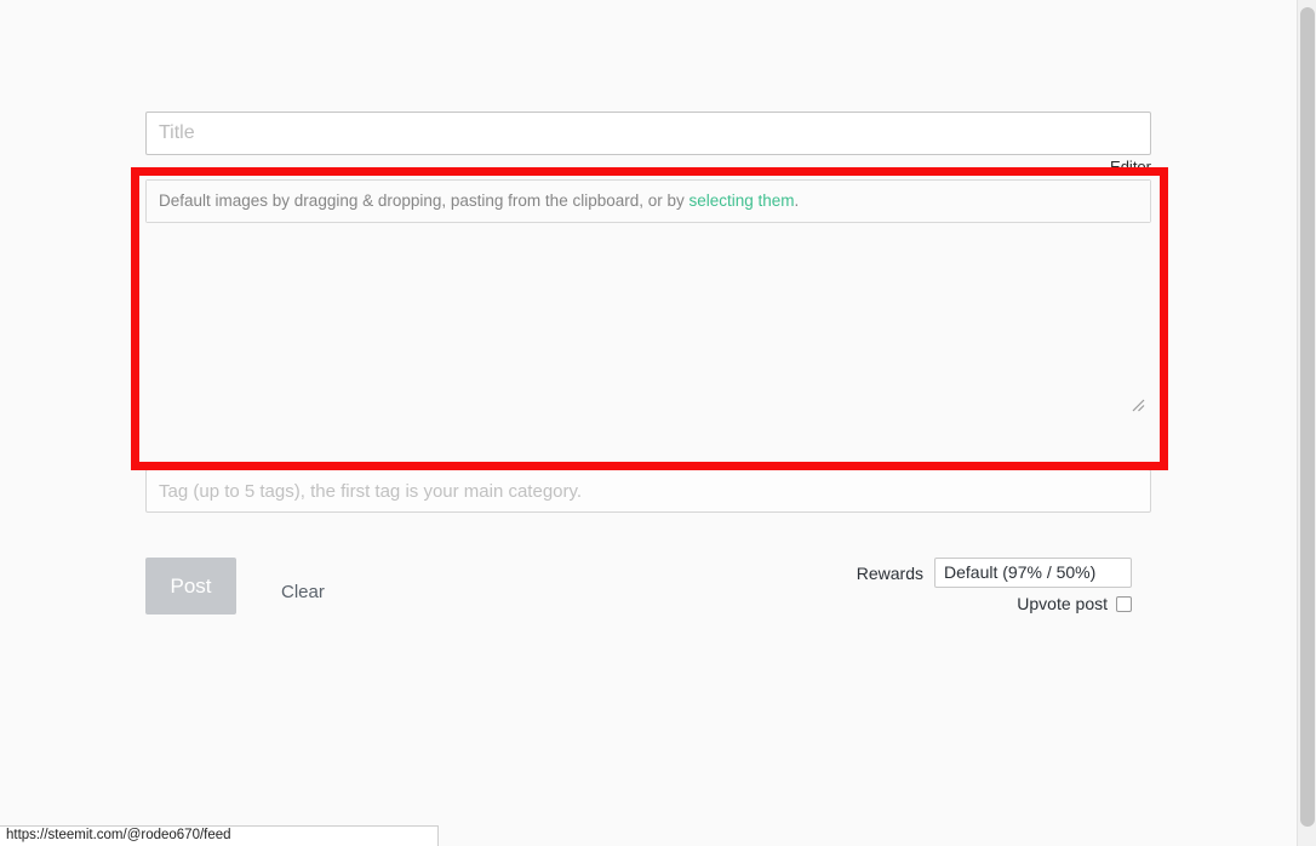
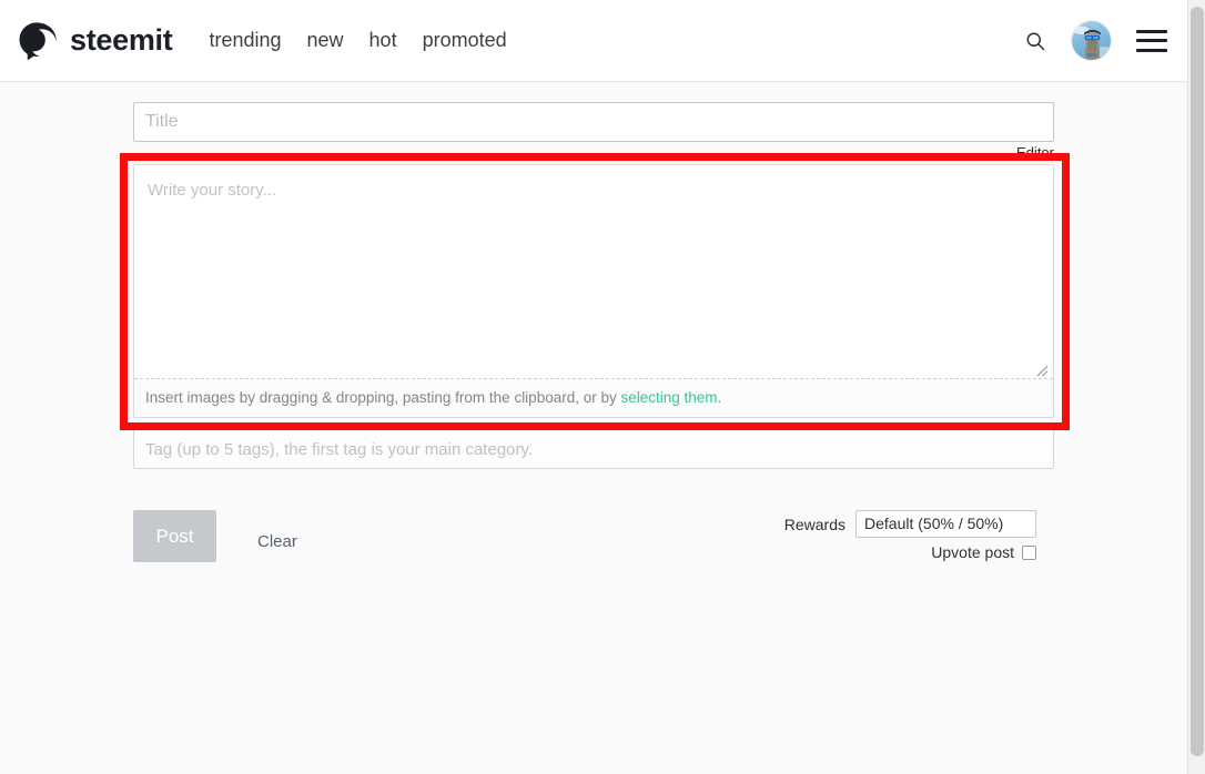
+ steemit
+ trending
+ new
+ hot
+ promoted
  Title
  Editor
+ Write your story...
- Default images by dragging & dropping, pasting from the clipboard, or by selecting them.
+ Insert images by dragging & dropping, pasting from the clipboard, or by selecting them.
  Tag (up to 5 tags), the first tag is your main category.
  Post
  Clear
  Rewards
- Default (97% / 50%)
+ Default (50% / 50%)
  Upvote post
- https://steemit.com/@rodeo670/feed
